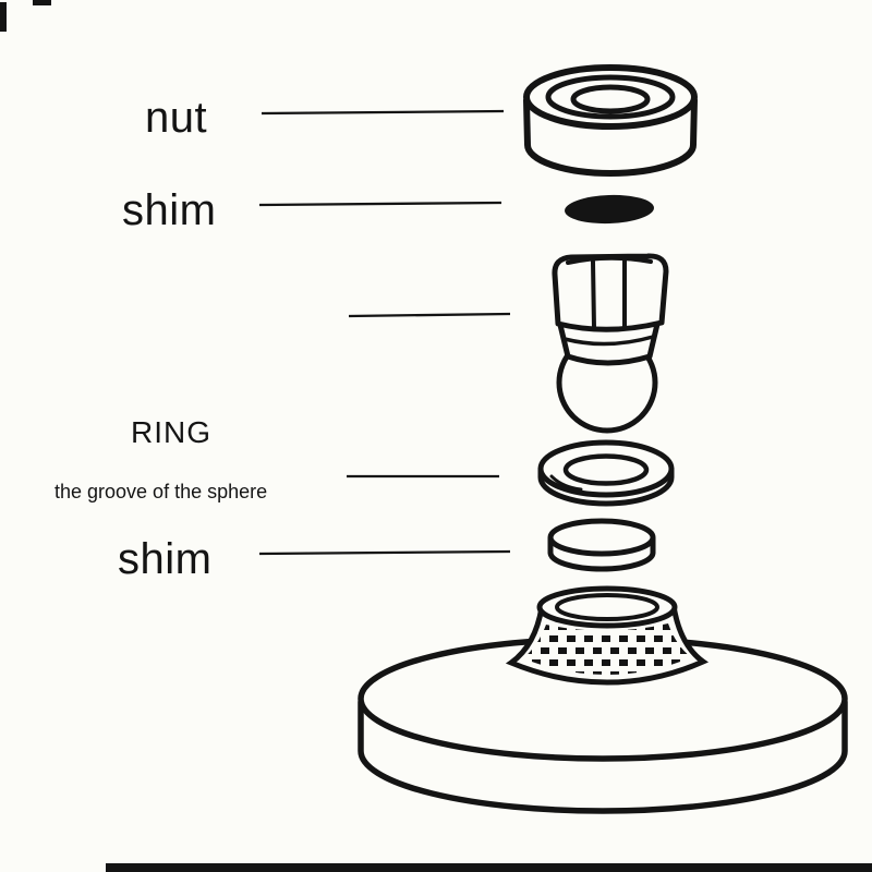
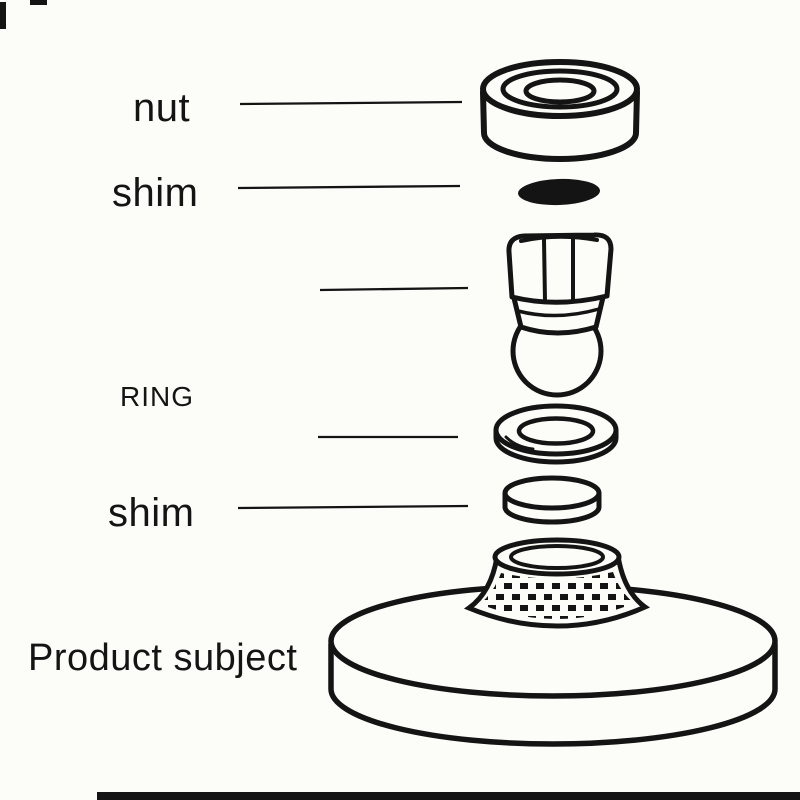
  nut
  shim
  RING
- the groove of the sphere
  shim
+ Product subject
